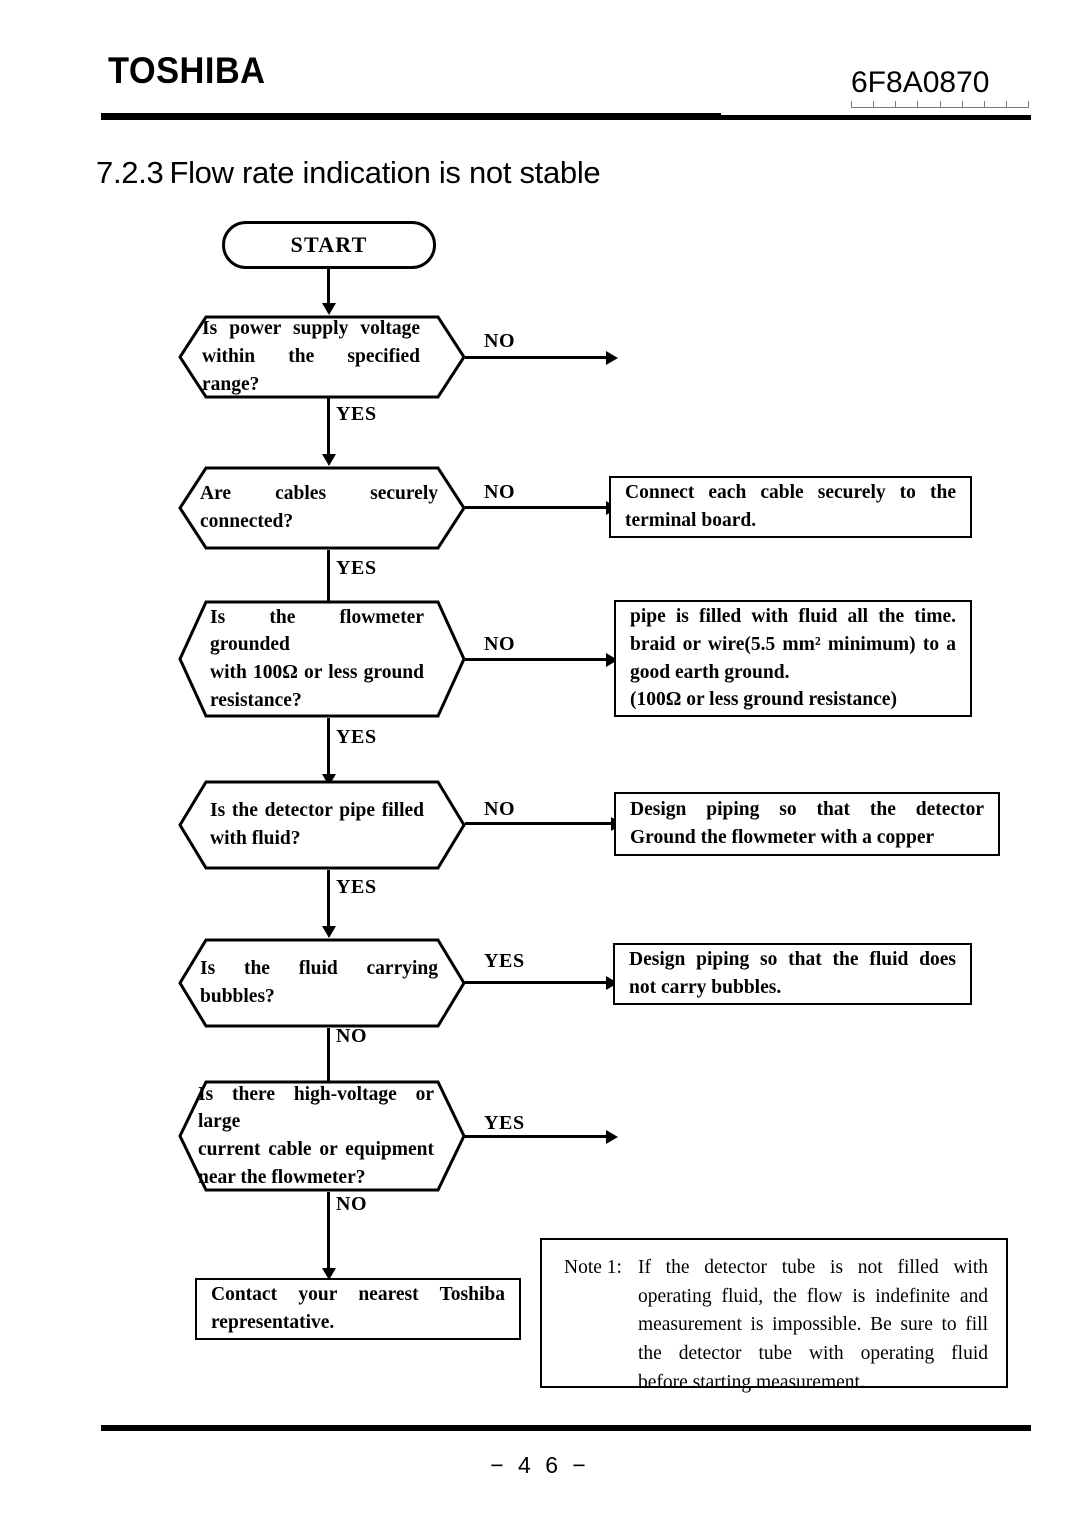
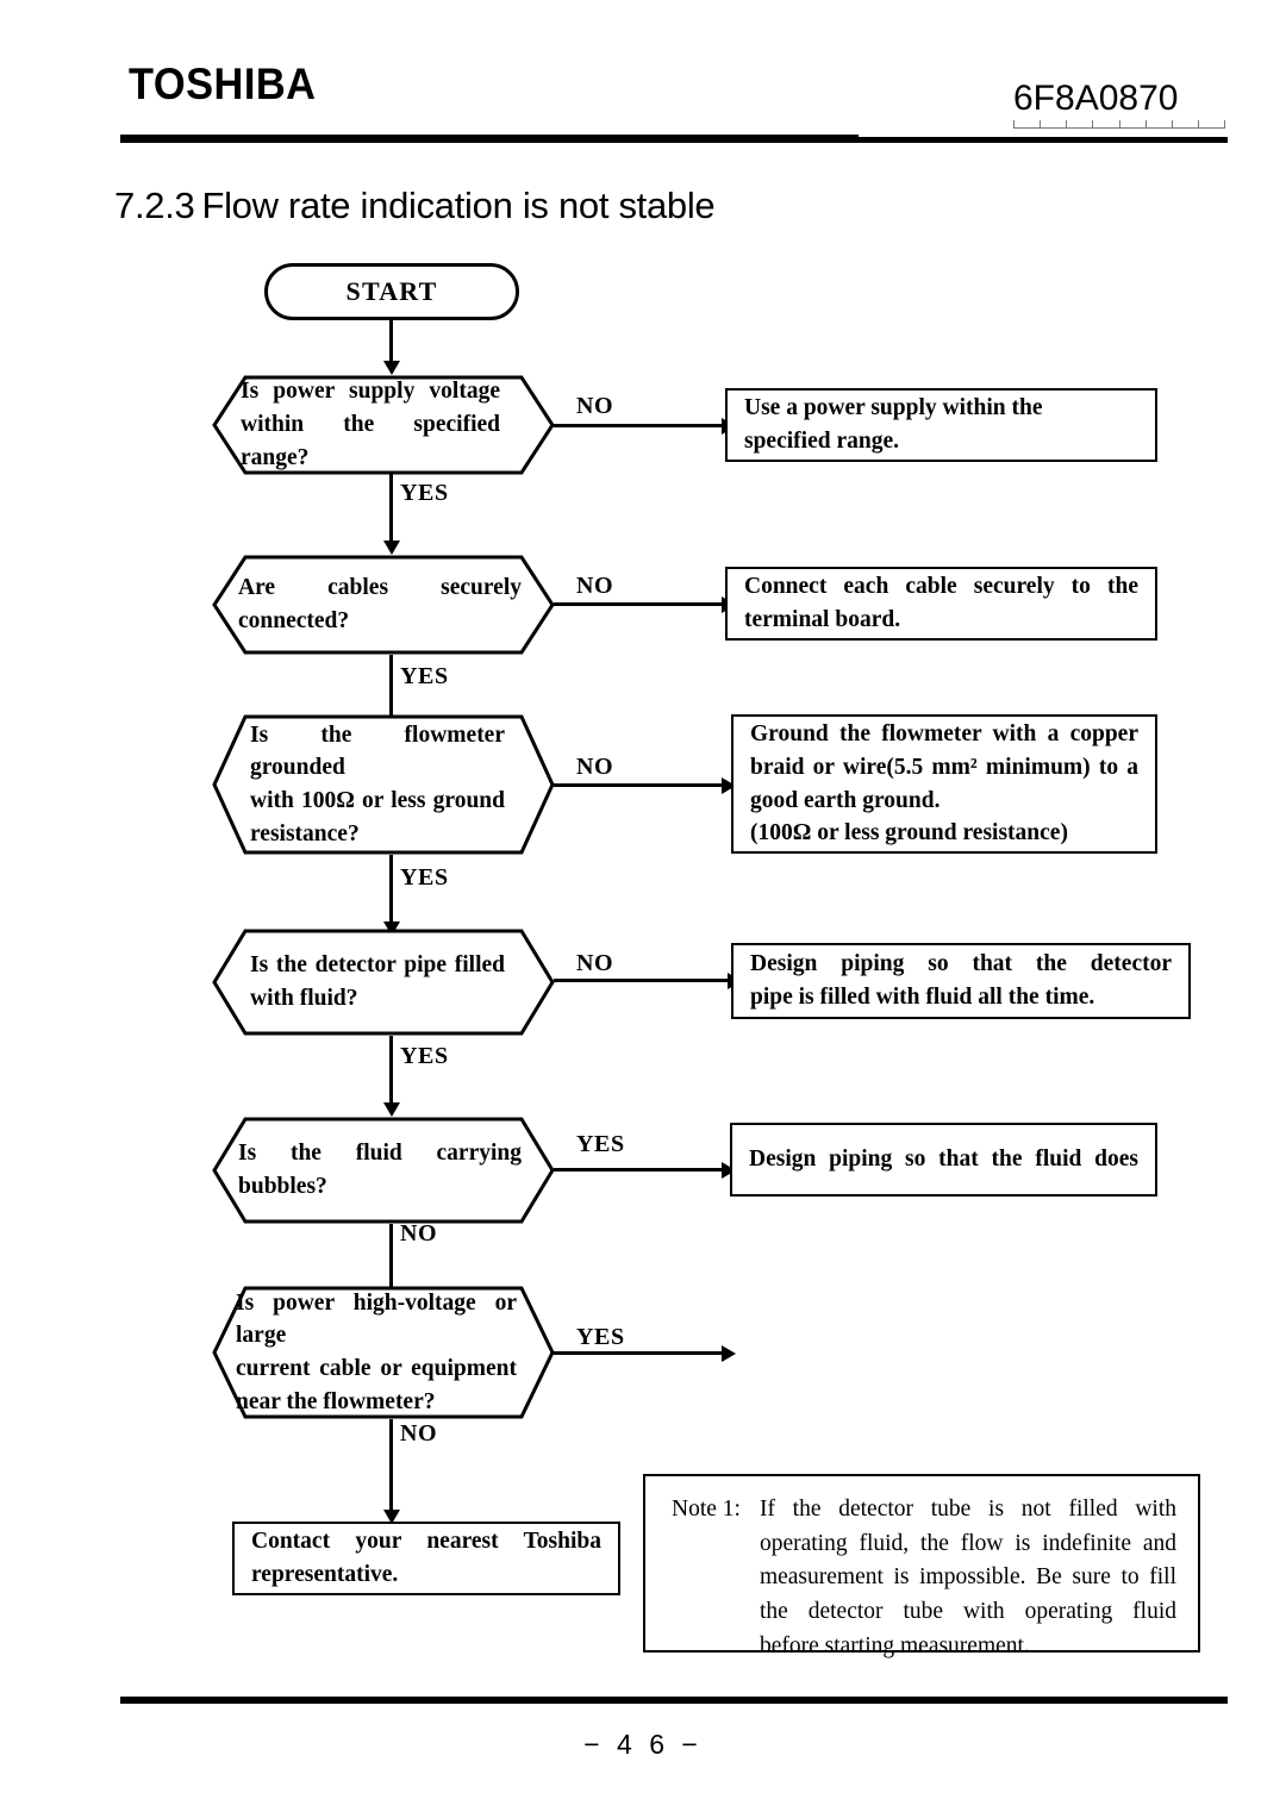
  TOSHIBA
  6F8A0870
  7.2.3 Flow rate indication is not stable
  START
  Is power supply voltage
  within the specified range?
  NO
  YES
+ Use a power supply within the
+ specified range.
  Are cables securely connected?
  NO
  YES
  Connect each cable securely to the
  terminal board.
  Is the flowmeter grounded
  with 100Ω or less ground
  resistance?
  NO
  YES
- pipe is filled with fluid all the time.
+ Ground the flowmeter with a copper
  braid or wire(5.5 mm² minimum) to a
  good earth ground.
  (100Ω or less ground resistance)
  Is the detector pipe filled
  with fluid?
  NO
  YES
  Design piping so that the detector
- Ground the flowmeter with a copper
+ pipe is filled with fluid all the time.
  Is the fluid carrying bubbles?
  YES
  NO
  Design piping so that the fluid does
- not carry bubbles.
- Is there high-voltage or large
+ Is power high-voltage or large
  current cable or equipment
  near the flowmeter?
  YES
  NO
  Contact your nearest Toshiba
  representative.
  Note 1:
  If the detector tube is not filled with
  operating fluid, the flow is indefinite and
  measurement is impossible. Be sure to fill
  the detector tube with operating fluid
  before starting measurement.
  − 4 6 −
